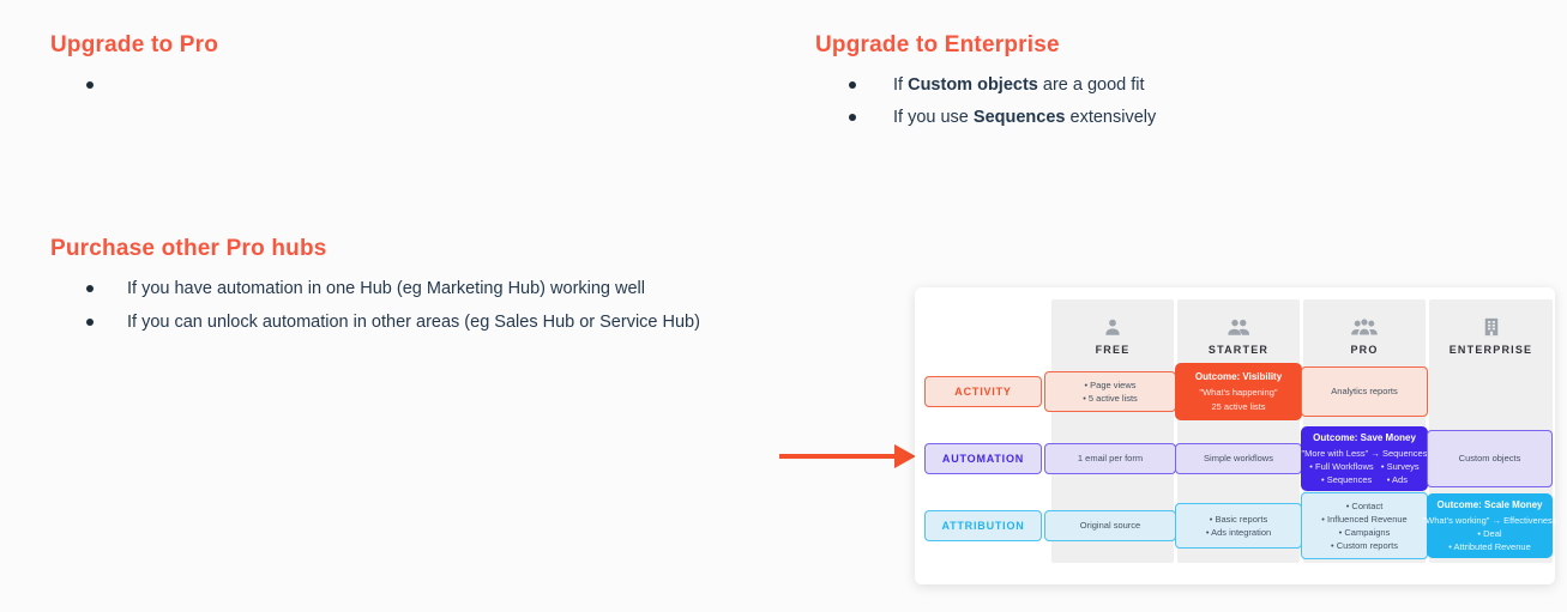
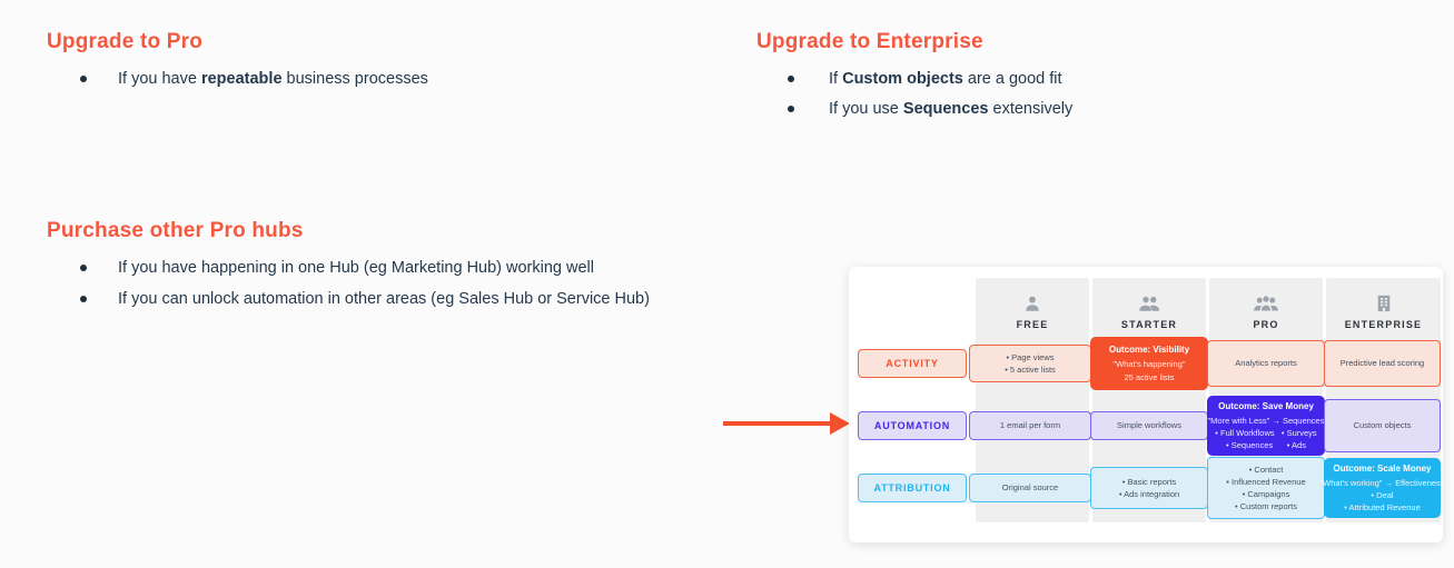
  Upgrade to Pro
+ If you have repeatable business processes
  Upgrade to Enterprise
  If Custom objects are a good fit
  If you use Sequences extensively
  Purchase other Pro hubs
- If you have automation in one Hub (eg Marketing Hub) working well
+ If you have happening in one Hub (eg Marketing Hub) working well
  If you can unlock automation in other areas (eg Sales Hub or Service Hub)
  FREE
  STARTER
  PRO
  ENTERPRISE
  ACTIVITY
  • Page views
  • 5 active lists
  Outcome: Visibility
  "What's happening"
  25 active lists
  Analytics reports
+ Predictive lead scoring
  AUTOMATION
  1 email per form
  Simple workflows
  Outcome: Save Money
  "More with Less" → Sequences
  • Full Workflows • Surveys
  • Sequences • Ads
  Custom objects
  ATTRIBUTION
  Original source
  • Basic reports
  • Ads integration
  • Contact
  • Influenced Revenue
  • Campaigns
  • Custom reports
  Outcome: Scale Money
  "What's working" → Effectiveness
  • Deal
  • Attributed Revenue
